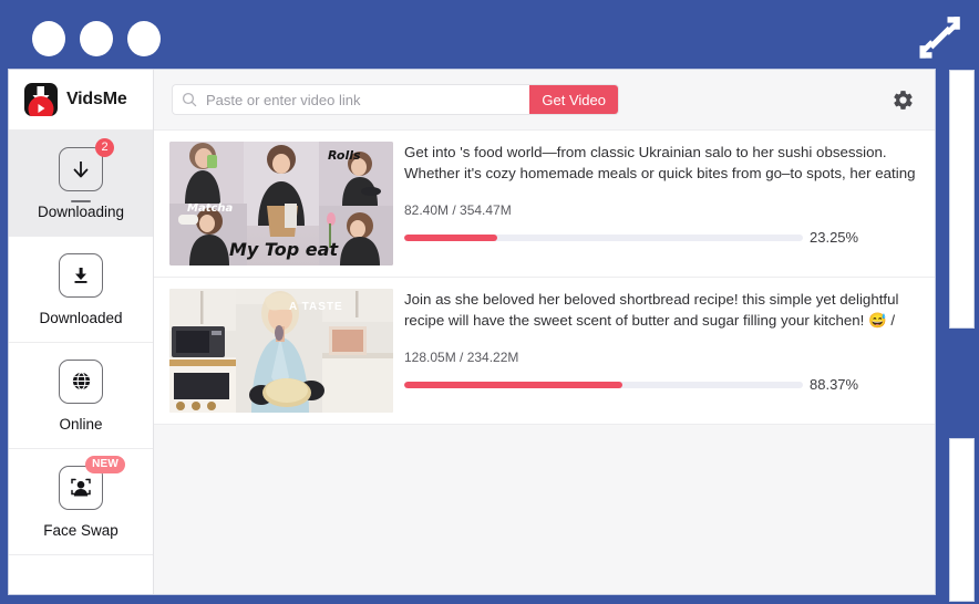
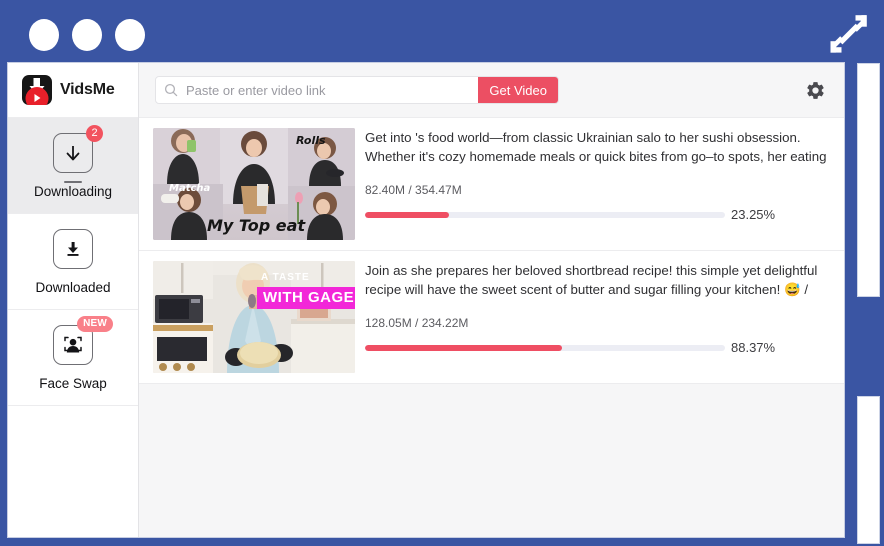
  VidsMe
  2
  Downloading
  Downloaded
- Online
  NEW
  Face Swap
  Paste or enter video link
  Get Video
  Matcha
  Rolls
  My Top eat
  Get into 's food world—from classic Ukrainian salo to her sushi obsession. Whether it's cozy homemade meals or quick bites from go–to spots, her eating
  82.40M / 354.47M
  23.25%
  A TASTE
+ WITH GAGE
- Join as she beloved her beloved shortbread recipe! this simple yet delightful recipe will have the sweet scent of butter and sugar filling your kitchen! 😅 /
+ Join as she prepares her beloved shortbread recipe! this simple yet delightful recipe will have the sweet scent of butter and sugar filling your kitchen! 😅 /
  128.05M / 234.22M
  88.37%
